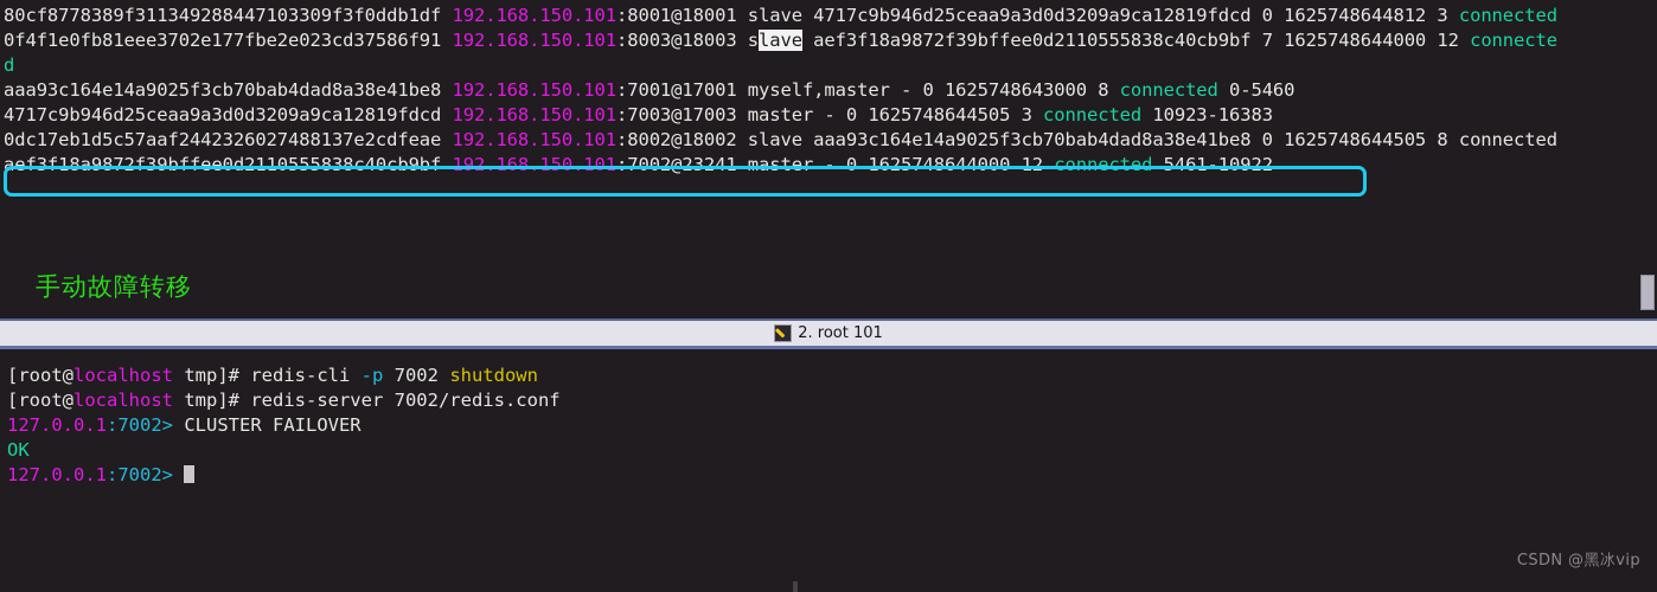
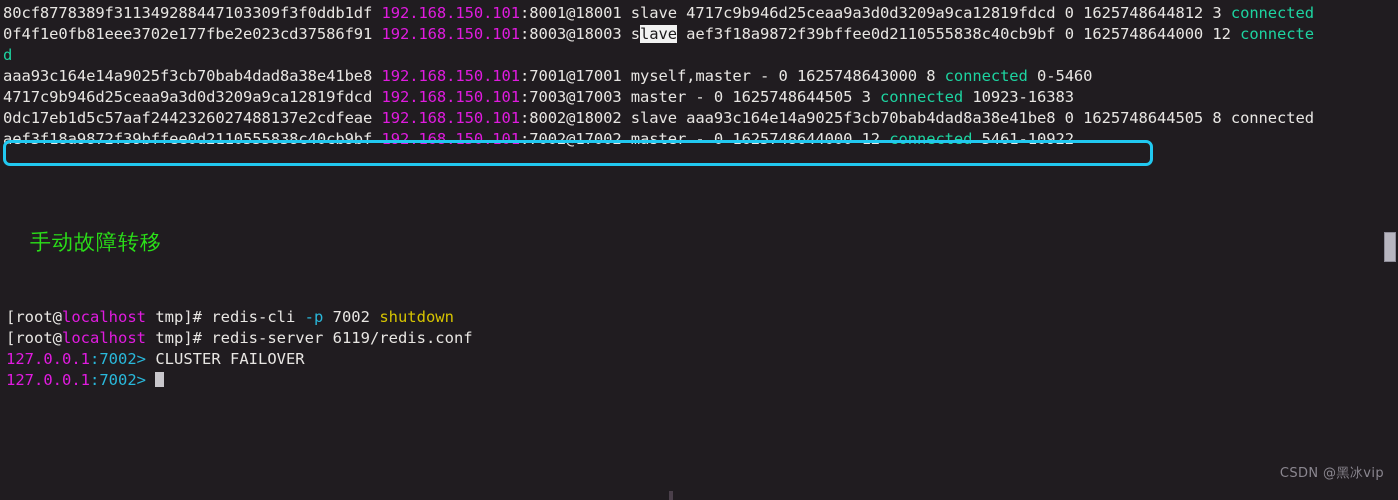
  80cf8778389f311349288447103309f3f0ddb1df 192.168.150.101:8001@18001 slave 4717c9b946d25ceaa9a3d0d3209a9ca12819fdcd 0 1625748644812 3 connected
- 0f4f1e0fb81eee3702e177fbe2e023cd37586f91 192.168.150.101:8003@18003 slave aef3f18a9872f39bffee0d2110555838c40cb9bf 7 1625748644000 12 connecte
+ 0f4f1e0fb81eee3702e177fbe2e023cd37586f91 192.168.150.101:8003@18003 slave aef3f18a9872f39bffee0d2110555838c40cb9bf 0 1625748644000 12 connecte
  d
  aaa93c164e14a9025f3cb70bab4dad8a38e41be8 192.168.150.101:7001@17001 myself,master - 0 1625748643000 8 connected 0-5460
  4717c9b946d25ceaa9a3d0d3209a9ca12819fdcd 192.168.150.101:7003@17003 master - 0 1625748644505 3 connected 10923-16383
  0dc17eb1d5c57aaf2442326027488137e2cdfeae 192.168.150.101:8002@18002 slave aaa93c164e14a9025f3cb70bab4dad8a38e41be8 0 1625748644505 8 connected
- aef3f18a9872f39bffee0d2110555838c40cb9bf 192.168.150.101:7002@23241 master - 0 1625748644000 12 connected 5461-10922
+ aef3f18a9872f39bffee0d2110555838c40cb9bf 192.168.150.101:7002@17002 master - 0 1625748644000 12 connected 5461-10922
  手动故障转移
- 2. root 101
  [root@localhost tmp]# redis-cli -p 7002 shutdown
- [root@localhost tmp]# redis-server 7002/redis.conf
+ [root@localhost tmp]# redis-server 6119/redis.conf
  127.0.0.1:7002> CLUSTER FAILOVER
- OK
  127.0.0.1:7002>
  CSDN @黑冰vip
